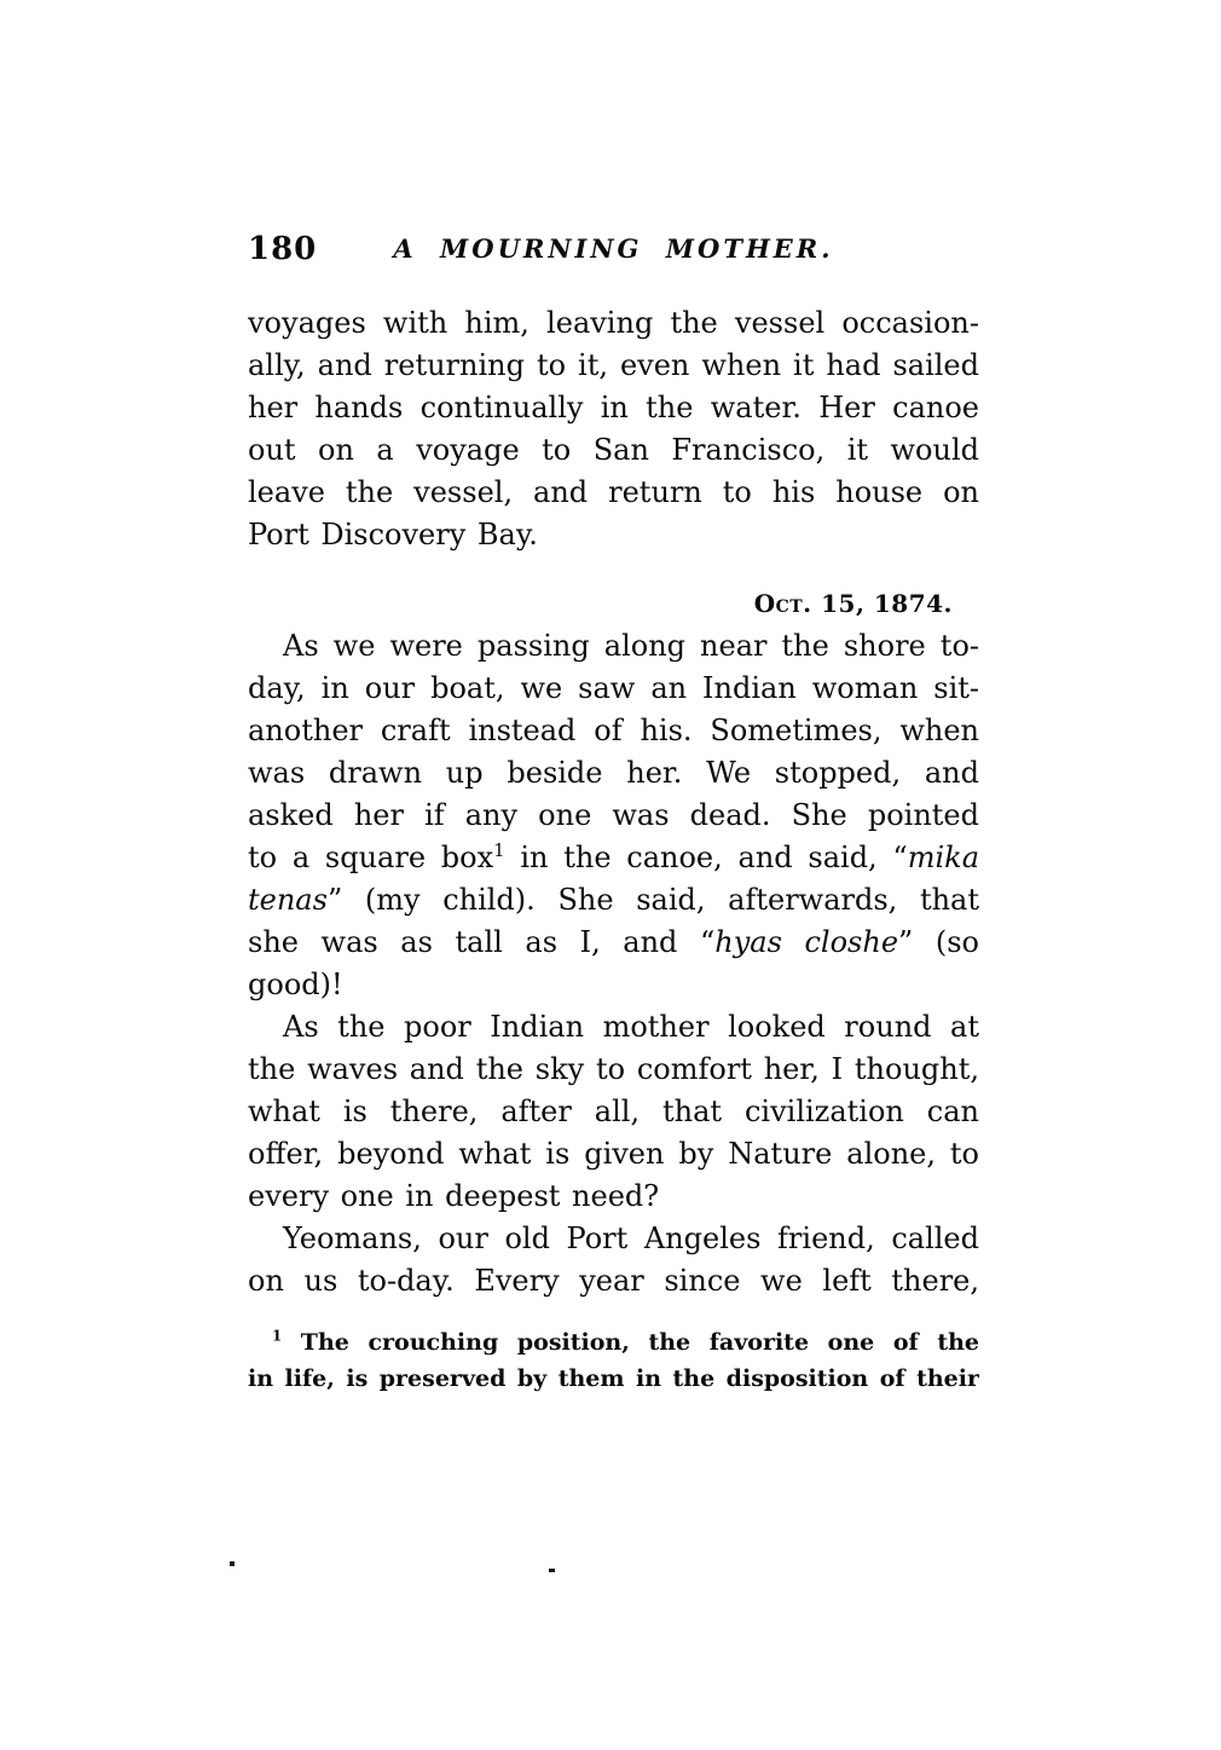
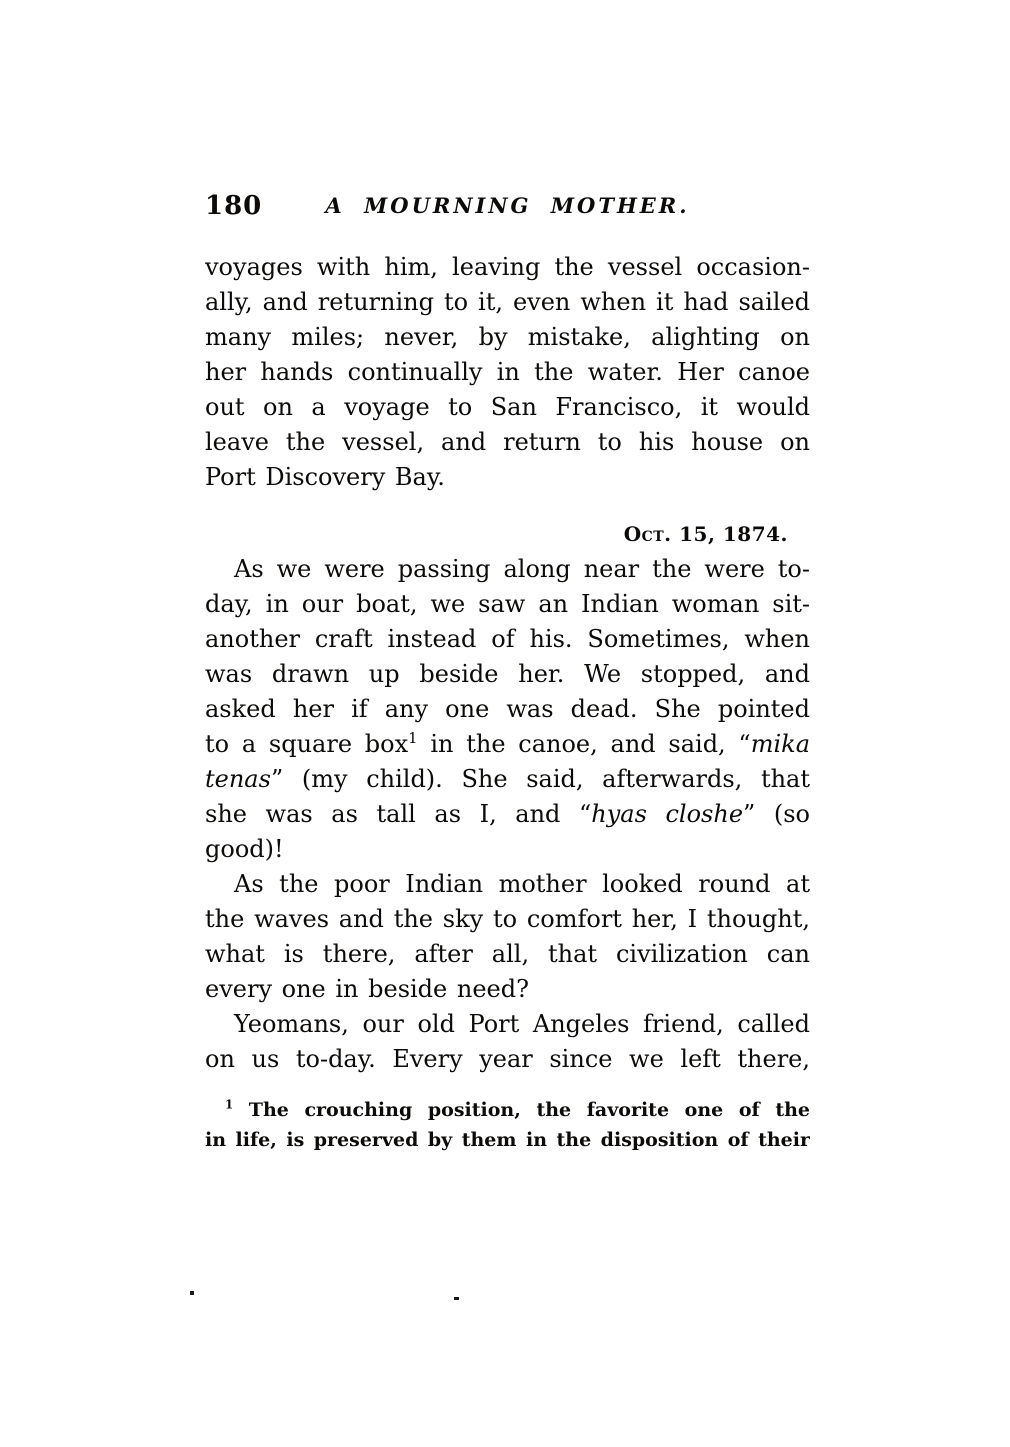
  180
  A MOURNING MOTHER.
  voyages with him, leaving the vessel occasion-
  ally, and returning to it, even when it had sailed
+ many miles; never, by mistake, alighting on
  her hands continually in the water. Her canoe
  out on a voyage to San Francisco, it would
  leave the vessel, and return to his house on
  Port Discovery Bay.
  Oct. 15, 1874.
- As we were passing along near the shore to-
+ As we were passing along near the were to-
  day, in our boat, we saw an Indian woman sit-
  another craft instead of his. Sometimes, when
  was drawn up beside her. We stopped, and
  asked her if any one was dead. She pointed
  to a square box1 in the canoe, and said, “mika
  tenas” (my child). She said, afterwards, that
  she was as tall as I, and “hyas closhe” (so
  good)!
  As the poor Indian mother looked round at
  the waves and the sky to comfort her, I thought,
  what is there, after all, that civilization can
- offer, beyond what is given by Nature alone, to
- every one in deepest need?
+ every one in beside need?
  Yeomans, our old Port Angeles friend, called
  on us to-day. Every year since we left there,
  1 The crouching position, the favorite one of the
  in life, is preserved by them in the disposition of their
